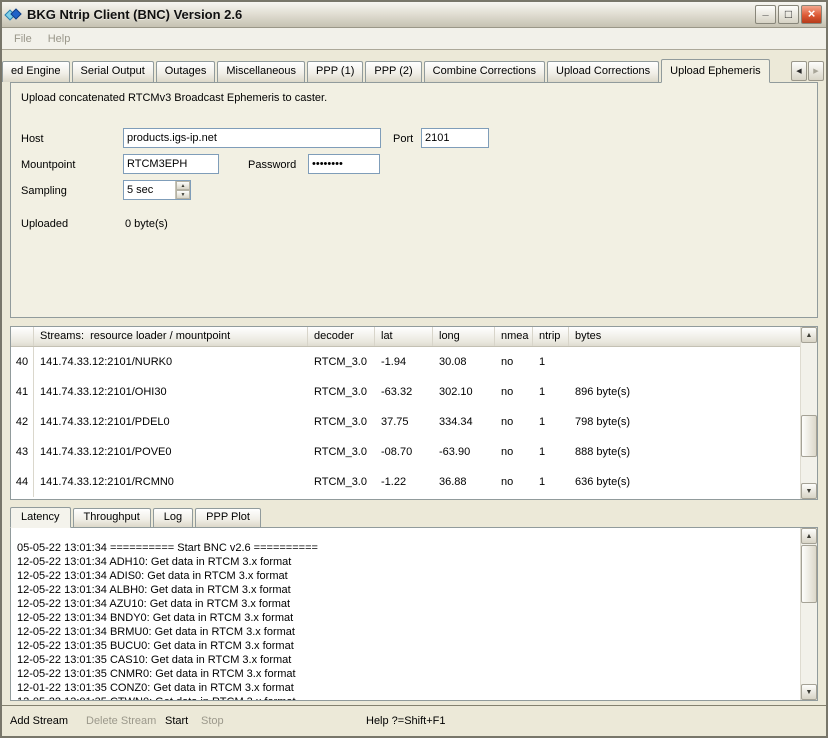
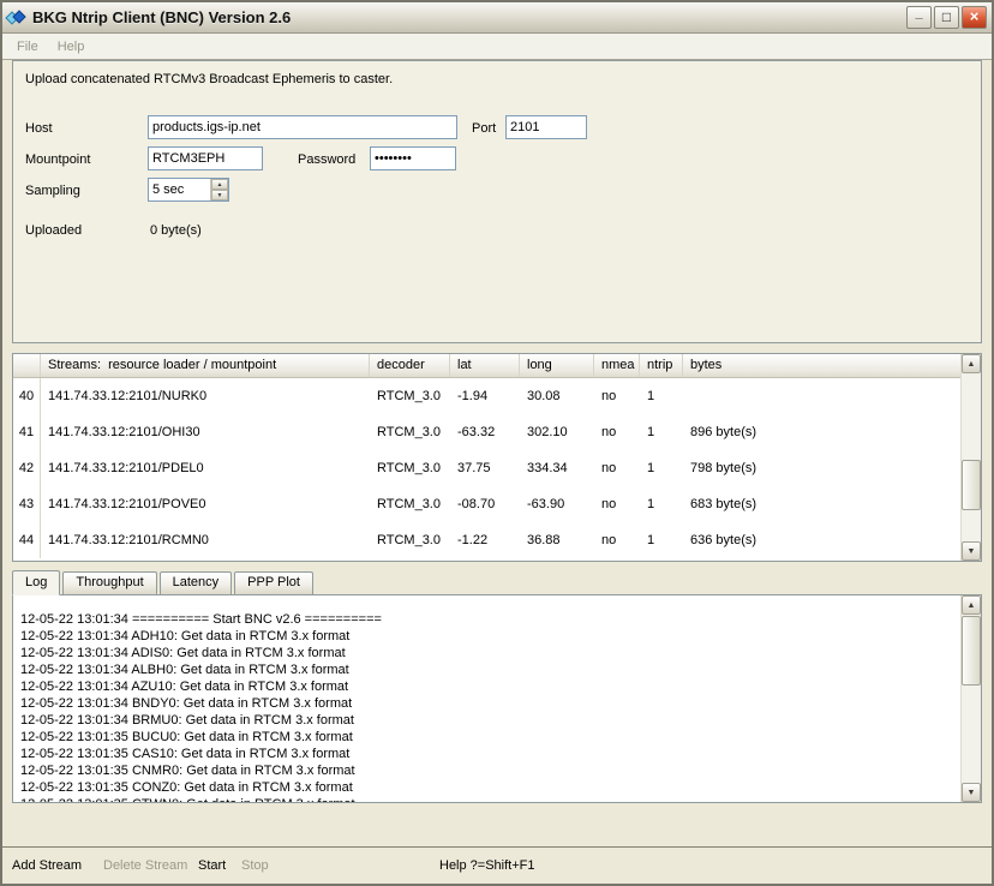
  BKG Ntrip Client (BNC) Version 2.6
  _
  □
  ×
  File
  Help
- ed Engine
- Serial Output
- Outages
- Miscellaneous
- PPP (1)
- PPP (2)
- Combine Corrections
- Upload Corrections
- Upload Ephemeris
  Upload concatenated RTCMv3 Broadcast Ephemeris to caster.
  Host
  products.igs-ip.net
  Port
  2101
  Mountpoint
  RTCM3EPH
  Password
  ••••••••
  Sampling
  5 sec
  Uploaded
  0 byte(s)
  Streams: resource loader / mountpoint
  decoder
  lat
  long
  nmea
  ntrip
  bytes
  40
  141.74.33.12:2101/NURK0
  RTCM_3.0
  -1.94
  30.08
  no
  1
  41
  141.74.33.12:2101/OHI30
  RTCM_3.0
  -63.32
  302.10
  no
  1
  896 byte(s)
  42
  141.74.33.12:2101/PDEL0
  RTCM_3.0
  37.75
  334.34
  no
  1
  798 byte(s)
  43
  141.74.33.12:2101/POVE0
  RTCM_3.0
  -08.70
  -63.90
  no
  1
- 888 byte(s)
+ 683 byte(s)
  44
  141.74.33.12:2101/RCMN0
  RTCM_3.0
  -1.22
  36.88
  no
  1
  636 byte(s)
- Latency
+ Log
  Throughput
- Log
+ Latency
  PPP Plot
- 05-05-22 13:01:34 ========== Start BNC v2.6 ==========
+ 12-05-22 13:01:34 ========== Start BNC v2.6 ==========
  12-05-22 13:01:34 ADH10: Get data in RTCM 3.x format
  12-05-22 13:01:34 ADIS0: Get data in RTCM 3.x format
  12-05-22 13:01:34 ALBH0: Get data in RTCM 3.x format
  12-05-22 13:01:34 AZU10: Get data in RTCM 3.x format
  12-05-22 13:01:34 BNDY0: Get data in RTCM 3.x format
  12-05-22 13:01:34 BRMU0: Get data in RTCM 3.x format
  12-05-22 13:01:35 BUCU0: Get data in RTCM 3.x format
  12-05-22 13:01:35 CAS10: Get data in RTCM 3.x format
  12-05-22 13:01:35 CNMR0: Get data in RTCM 3.x format
- 12-01-22 13:01:35 CONZ0: Get data in RTCM 3.x format
+ 12-05-22 13:01:35 CONZ0: Get data in RTCM 3.x format
  Add Stream
  Delete Stream
  Start
  Stop
  Help ?=Shift+F1
